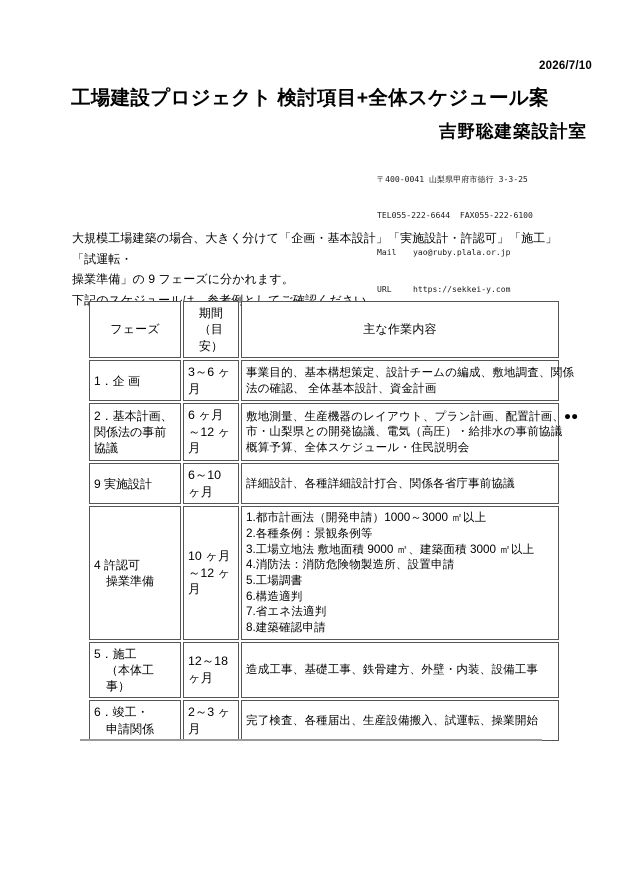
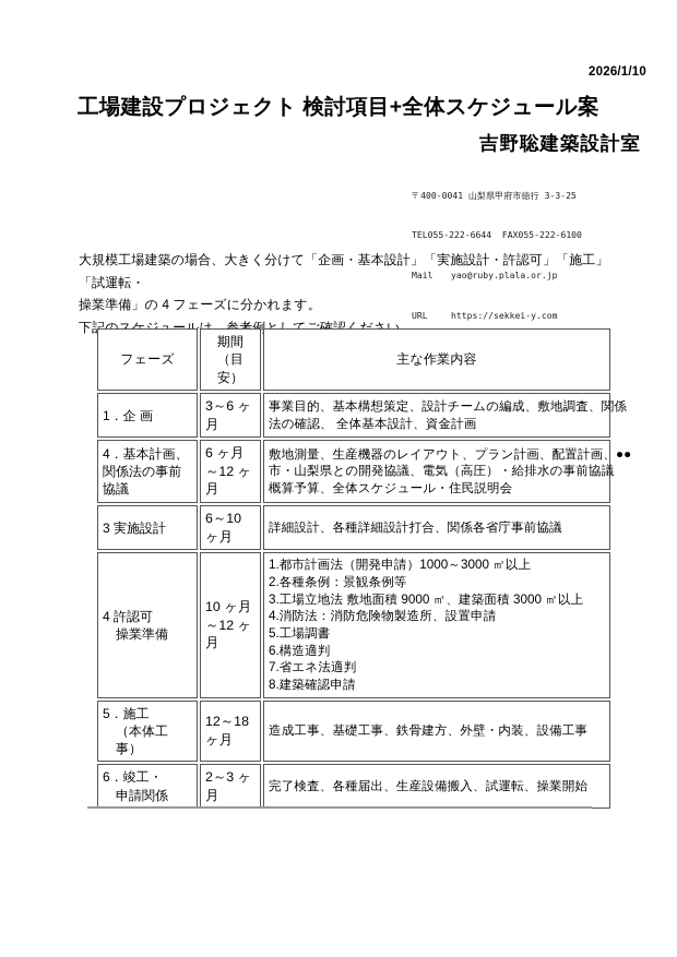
- 2026/7/10
+ 2026/1/10
  工場建設プロジェクト 検討項目+全体スケジュール案
  吉野聡建築設計室
  〒400-0041 山梨県甲府市徳行 3-3-25
  TEL055-222-6644 FAX055-222-6100
  Mail yao@ruby.plala.or.jp
  URL https://sekkei-y.com
  大規模工場建築の場合、大きく分けて「企画・基本設計」「実施設計・許認可」「施工」「試運転・
- 操業準備」の 9 フェーズに分かれます。
+ 操業準備」の 4 フェーズに分かれます。
  下記のスケジュールは、参考例としてご確認ください。
  フェーズ	期間 （目安）	主な作業内容
  1．企 画	3～6 ヶ月	事業目的、基本構想策定、設計チームの編成、敷地調査、関係 法の確認、 全体基本設計、資金計画
- 2．基本計画、 関係法の事前協議	6 ヶ月～12 ヶ月	敷地測量、生産機器のレイアウト、プラン計画、配置計画、●● 市・山梨県との開発協議、電気（高圧）・給排水の事前協議 概算予算、全体スケジュール・住民説明会
+ 4．基本計画、 関係法の事前協議	6 ヶ月～12 ヶ月	敷地測量、生産機器のレイアウト、プラン計画、配置計画、●● 市・山梨県との開発協議、電気（高圧）・給排水の事前協議 概算予算、全体スケジュール・住民説明会
- 9 実施設計	6～10 ヶ月	詳細設計、各種詳細設計打合、関係各省庁事前協議
+ 3 実施設計	6～10 ヶ月	詳細設計、各種詳細設計打合、関係各省庁事前協議
  4 許認可 操業準備	10 ヶ月～12 ヶ月	1.都市計画法（開発申請）1000～3000 ㎡以上 2.各種条例：景観条例等 3.工場立地法 敷地面積 9000 ㎡、建築面積 3000 ㎡以上 4.消防法：消防危険物製造所、設置申請 5.工場調書 6.構造適判 7.省エネ法適判 8.建築確認申請
  5．施工 （本体工事）	12～18 ヶ月	造成工事、基礎工事、鉄骨建方、外壁・内装、設備工事
  6．竣工・ 申請関係	2～3 ヶ月	完了検査、各種届出、生産設備搬入、試運転、操業開始
